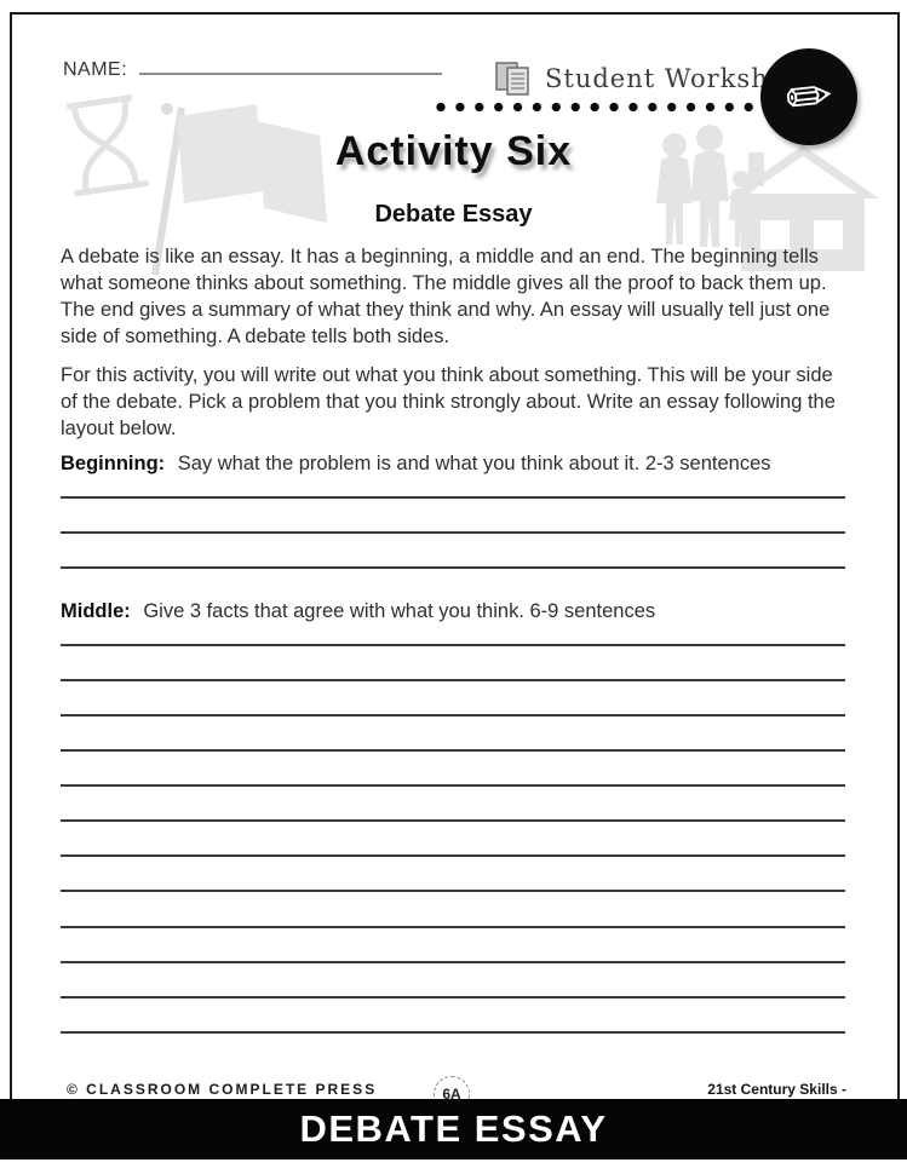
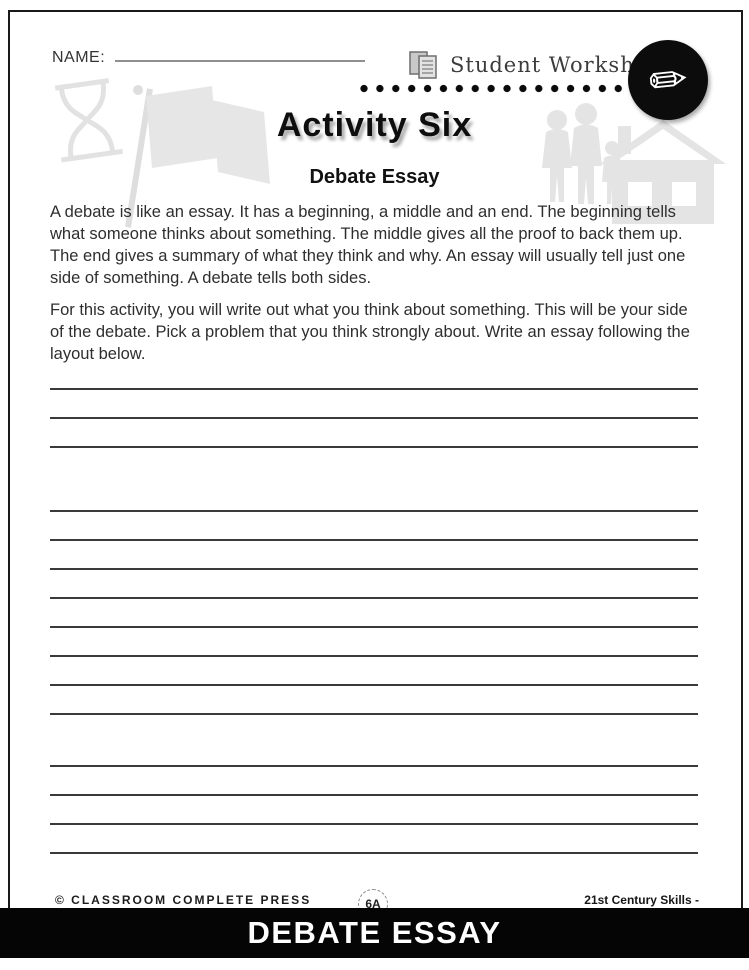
  NAME:
  Student Worksh
  Activity Six
  Debate Essay
  A debate is like an essay. It has a beginning, a middle and an end. The beginning tells what someone thinks about something. The middle gives all the proof to back them up. The end gives a summary of what they think and why. An essay will usually tell just one side of something. A debate tells both sides.
  For this activity, you will write out what you think about something. This will be your side of the debate. Pick a problem that you think strongly about. Write an essay following the layout below.
- Beginning: Say what the problem is and what you think about it. 2-3 sentences
- Middle: Give 3 facts that agree with what you think. 6-9 sentences
  © CLASSROOM COMPLETE PRESS
  6A
  21st Century Skills -
  DEBATE ESSAY
